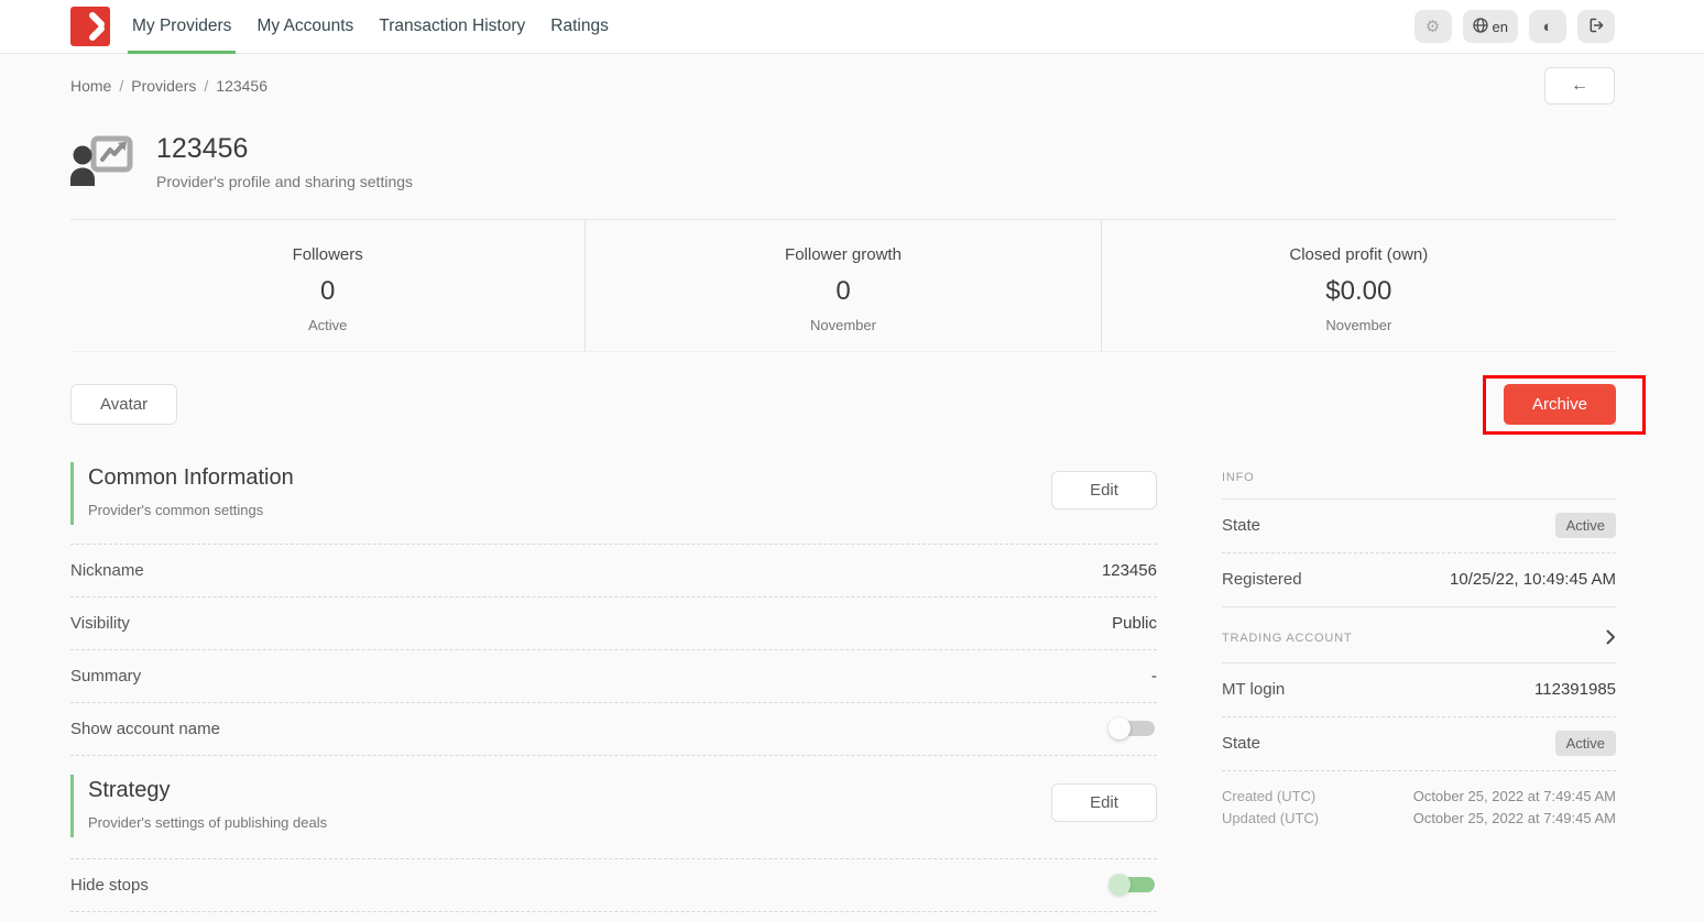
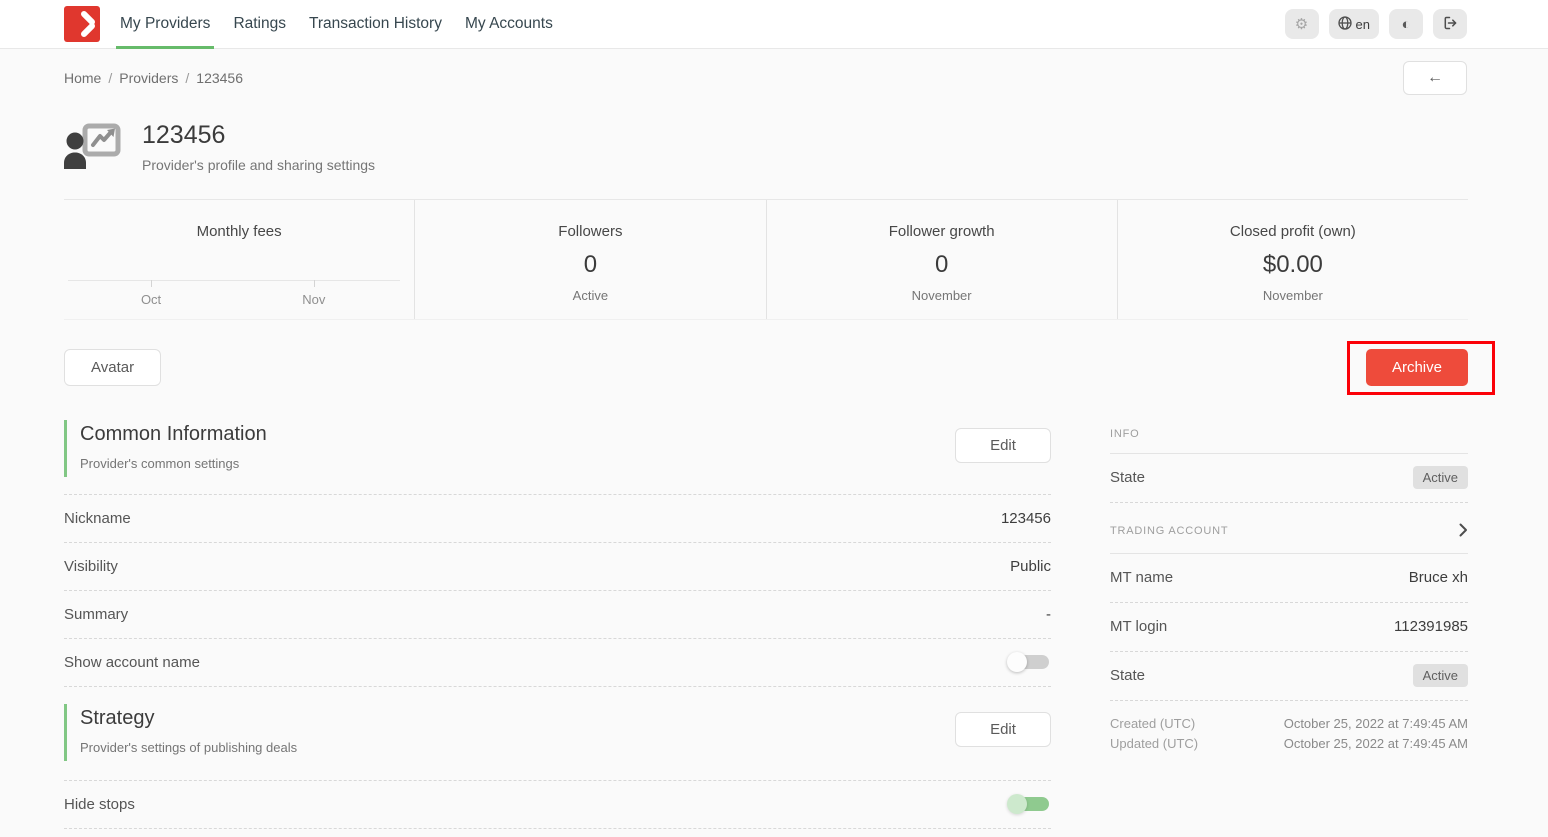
  My Providers
- My Accounts
+ Ratings
  Transaction History
- Ratings
+ My Accounts
  ⚙
  en
  ◐
  Home
  /
  Providers
  /
  123456
  ←
  123456
  Provider's profile and sharing settings
+ Monthly fees
+ Oct
+ Nov
  Followers
  0
  Active
  Follower growth
  0
  November
  Closed profit (own)
  $0.00
  November
  Avatar
  Archive
  Common Information
  Provider's common settings
  Edit
  Nickname
  123456
  Visibility
  Public
  Summary
  -
  Show account name
  Strategy
  Provider's settings of publishing deals
  Edit
  Hide stops
  INFO
  State
  Active
- Registered
- 10/25/22, 10:49:45 AM
  TRADING ACCOUNT
+ MT name
+ Bruce xh
  MT login
  112391985
  State
  Active
  Created (UTC)
  October 25, 2022 at 7:49:45 AM
  Updated (UTC)
  October 25, 2022 at 7:49:45 AM
